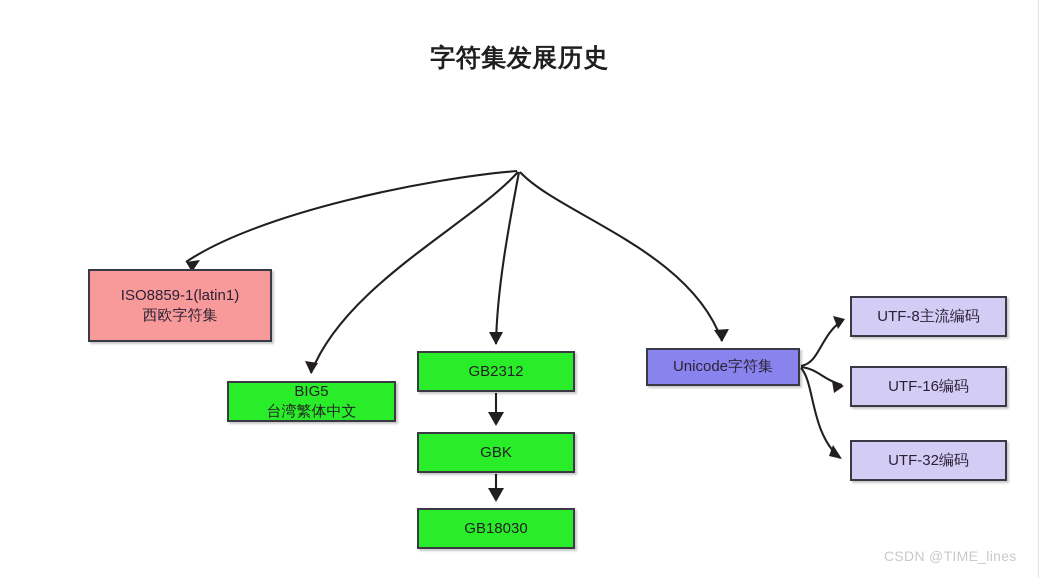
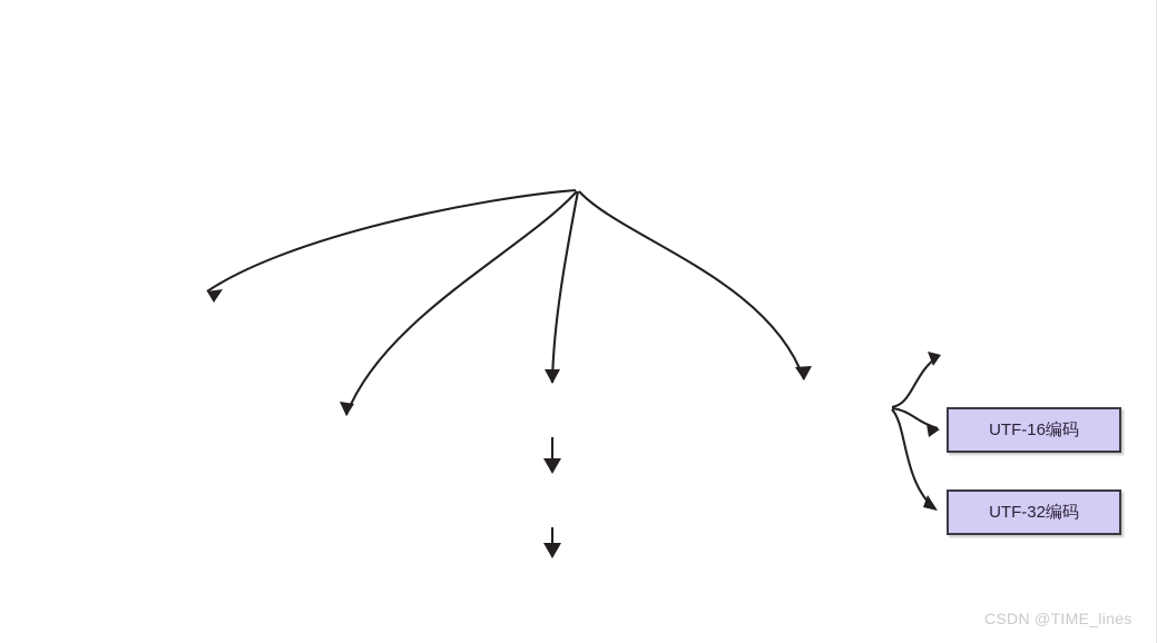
- 字符集发展历史
- ISO8859-1(latin1)
- 西欧字符集
- BIG5
- 台湾繁体中文
- GB2312
- GBK
- GB18030
- Unicode字符集
- UTF-8主流编码
  UTF-16编码
  UTF-32编码
  CSDN @TIME_lines
